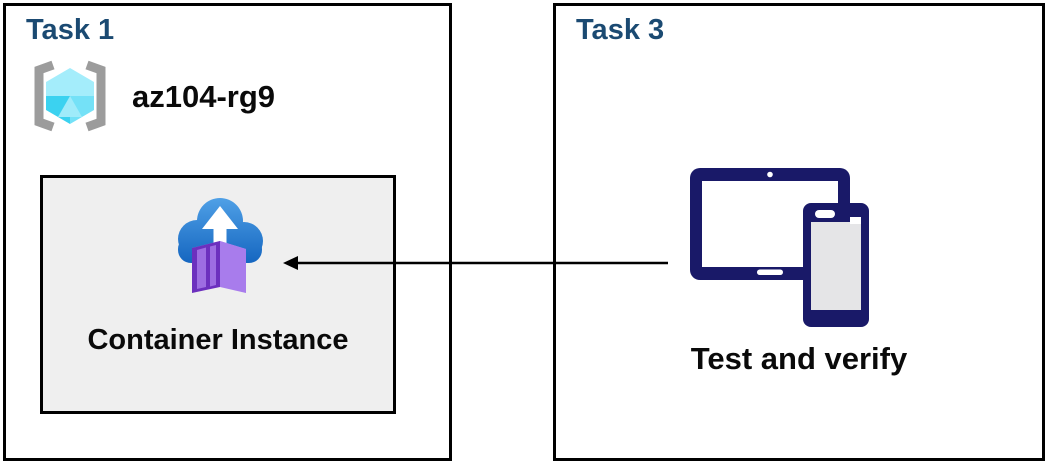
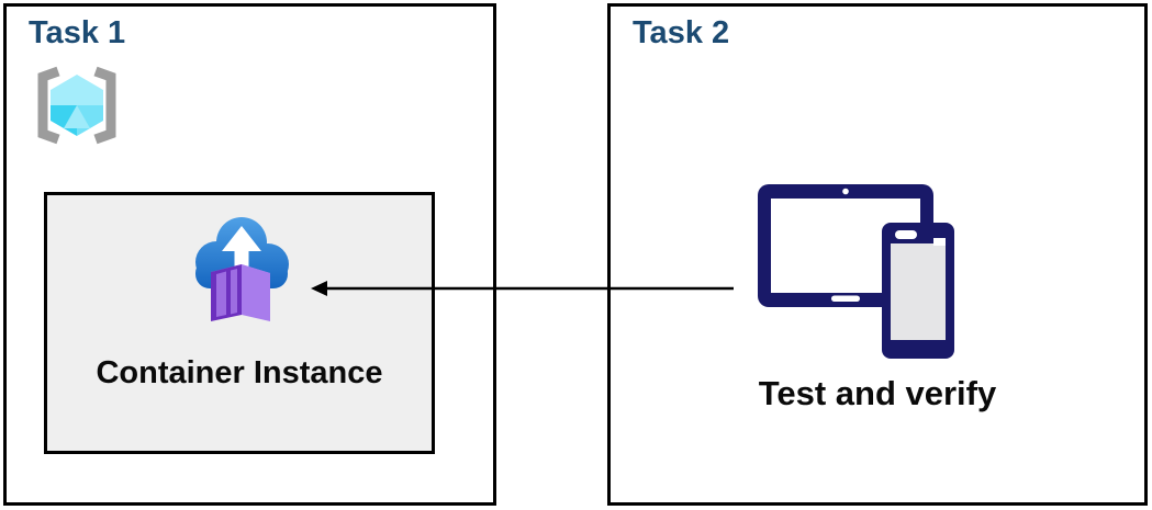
  Task 1
- az104-rg9
  Container Instance
- Task 3
+ Task 2
  Test and verify
